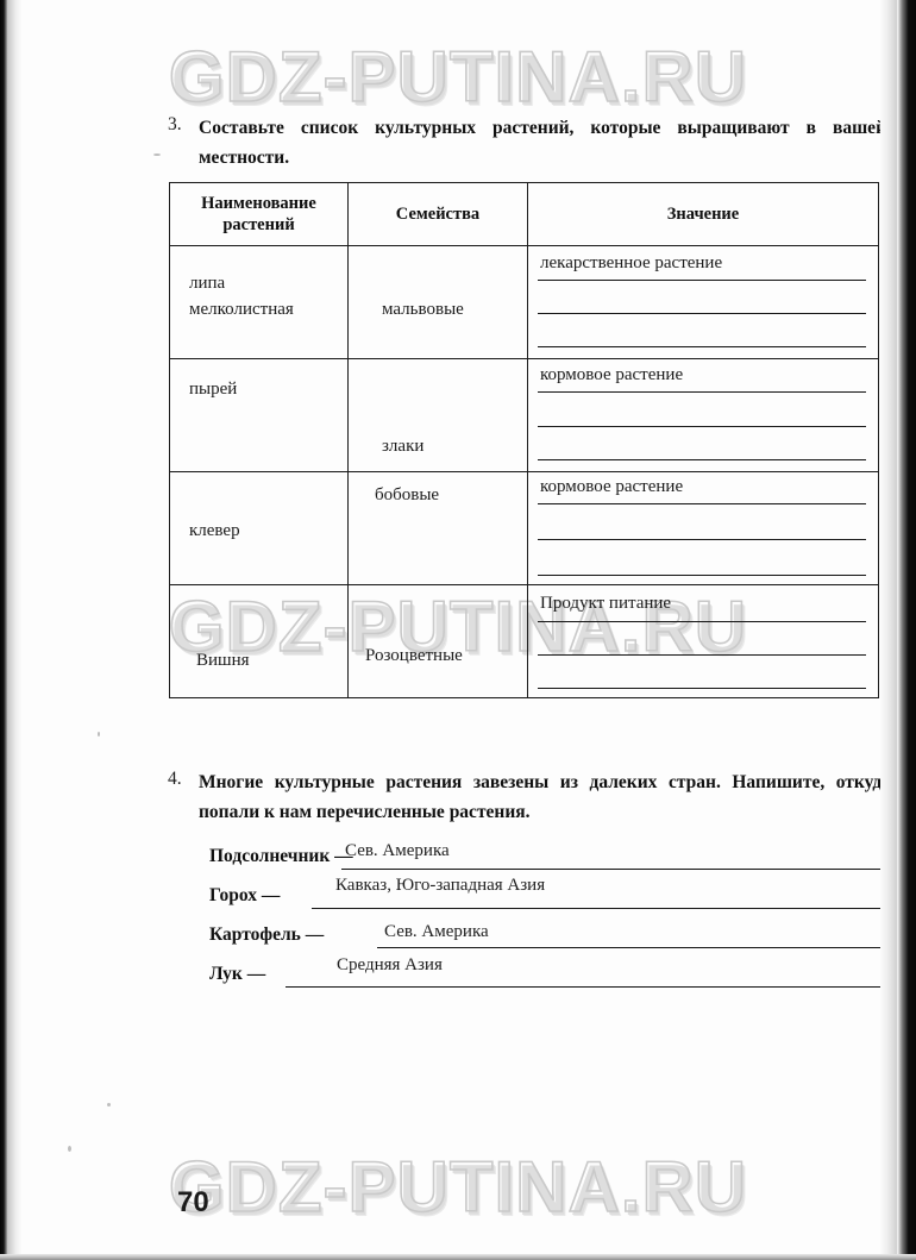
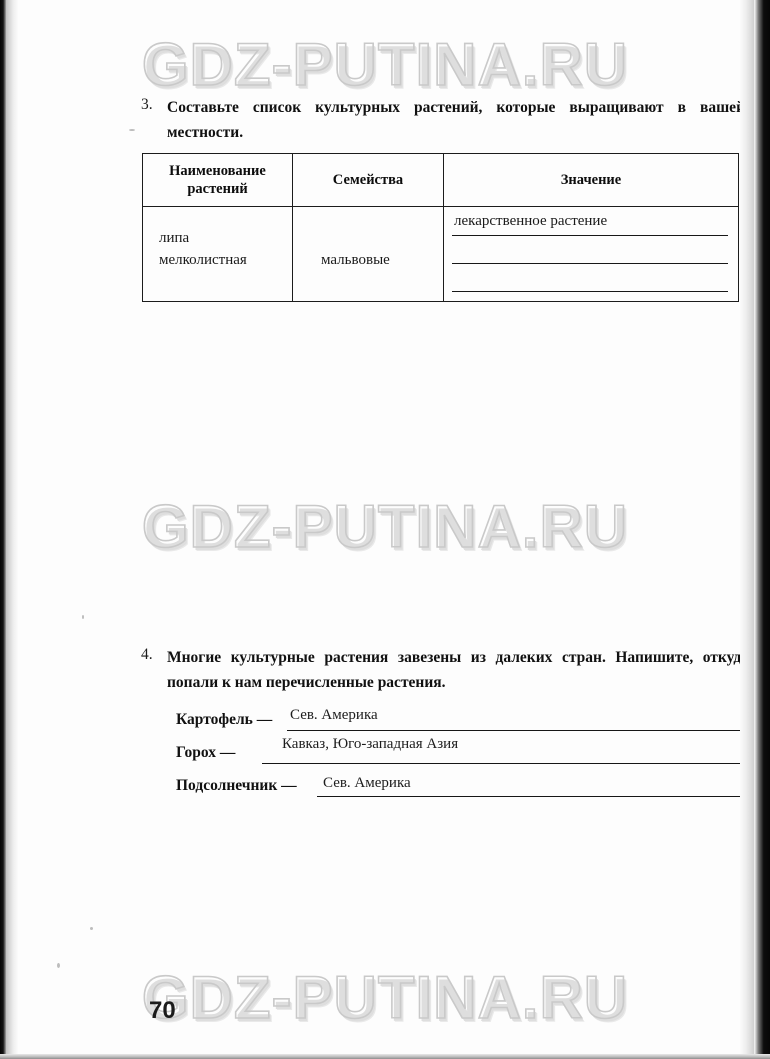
  GDZ-PUTINA.RU
  GDZ-PUTINA.RU
  GDZ-PUTINA.RU
  3.
  Составьте список культурных растений, которые выращивают в ваше местности.
  Наименование растений	Семейства	Значение
  липа мелколистная	мальвовые	лекарственное растение
- пырей	злаки	кормовое растение
- клевер	бобовые	кормовое растение
- Вишня	Розоцветные	Продукт питание
  4.
  Многие культурные растения завезены из далеких стран. Напишите, откуд попали к нам перечисленные растения.
- Подсолнечник —
+ Картофель —
  Сев. Америка
  Горох —
  Кавказ, Юго-западная Азия
- Картофель —
+ Подсолнечник —
  Сев. Америка
- Лук —
- Средняя Азия
  70
